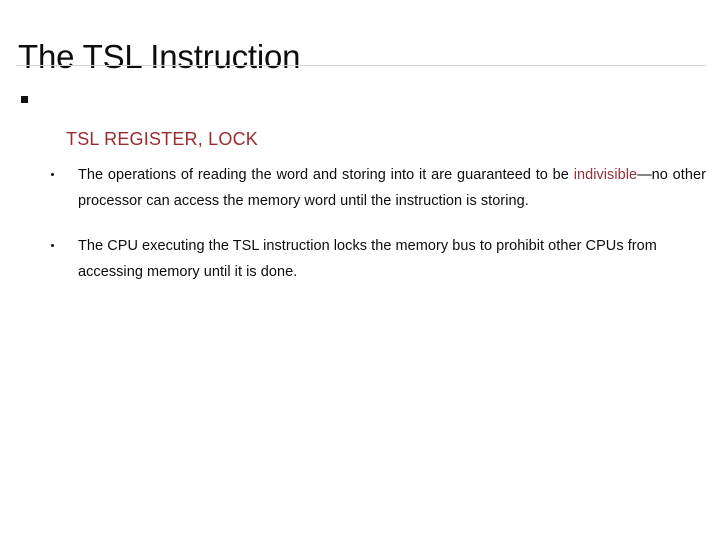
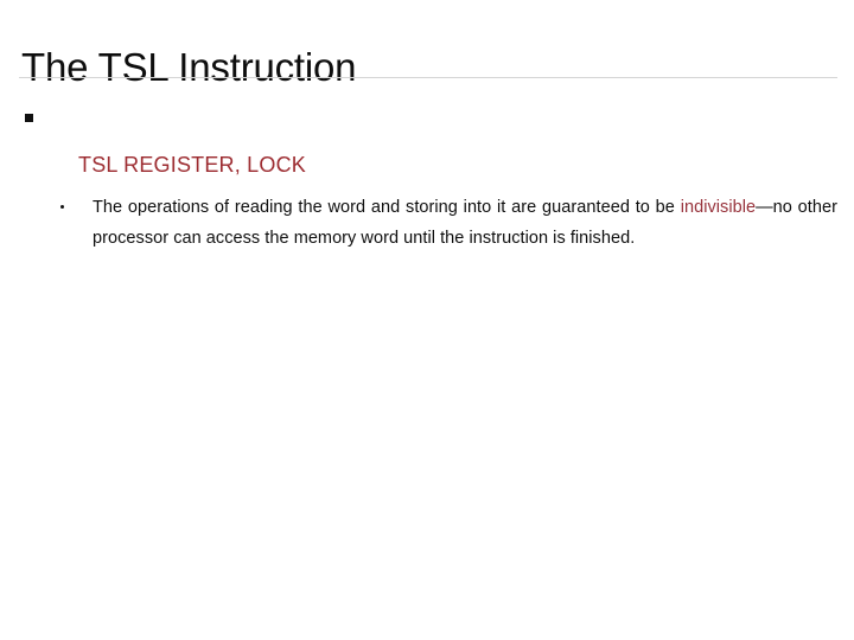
  The TSL Instruction
  TSL REGISTER, LOCK
- The operations of reading the word and storing into it are guaranteed to be indivisible—no other processor can access the memory word until the instruction is storing.
+ The operations of reading the word and storing into it are guaranteed to be indivisible—no other processor can access the memory word until the instruction is finished.
- The CPU executing the TSL instruction locks the memory bus to prohibit other CPUs from accessing memory until it is done.
